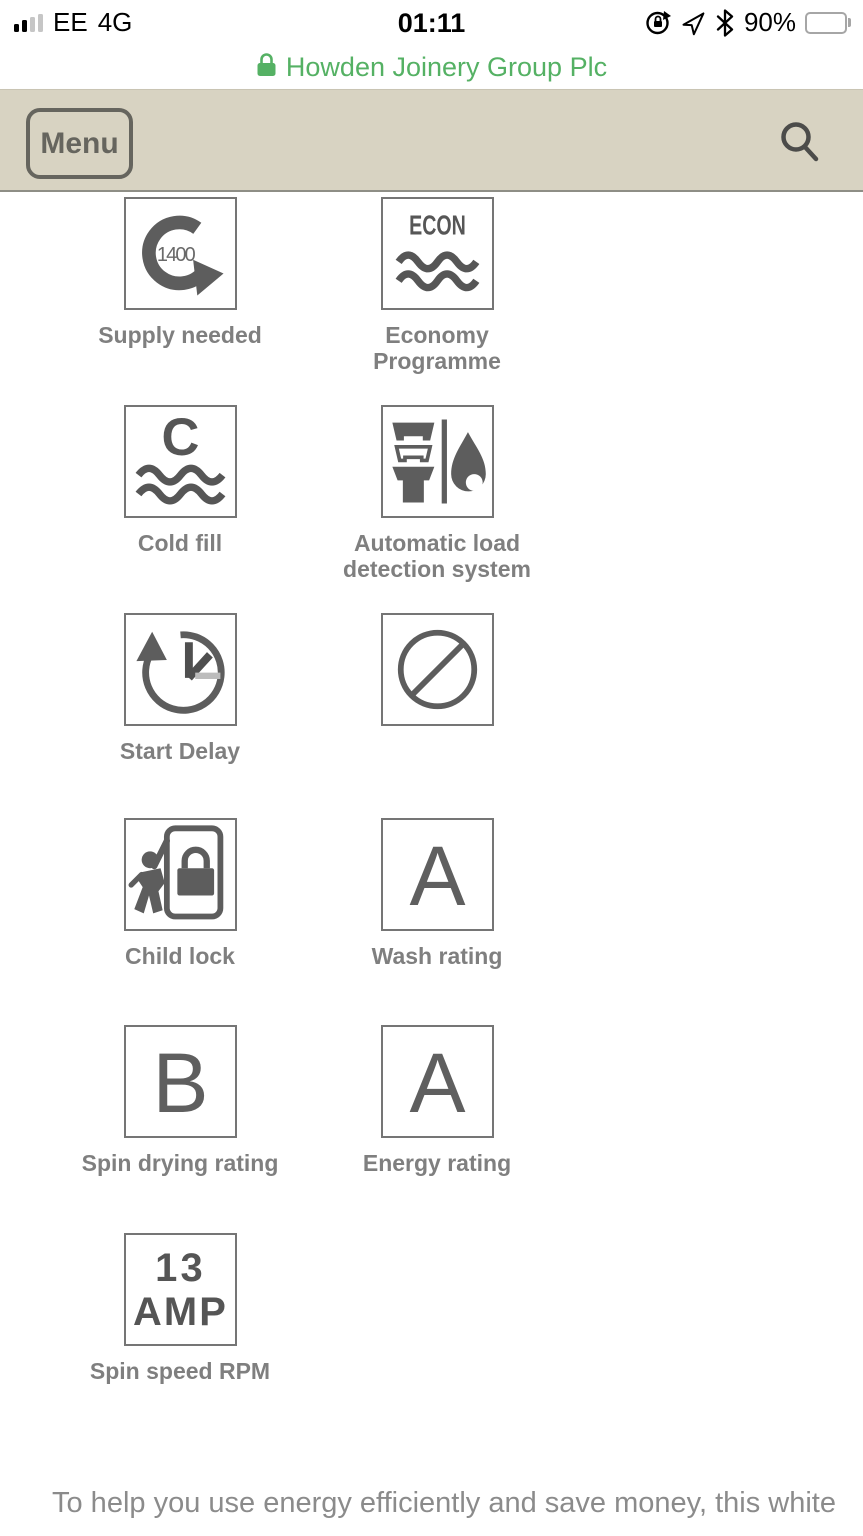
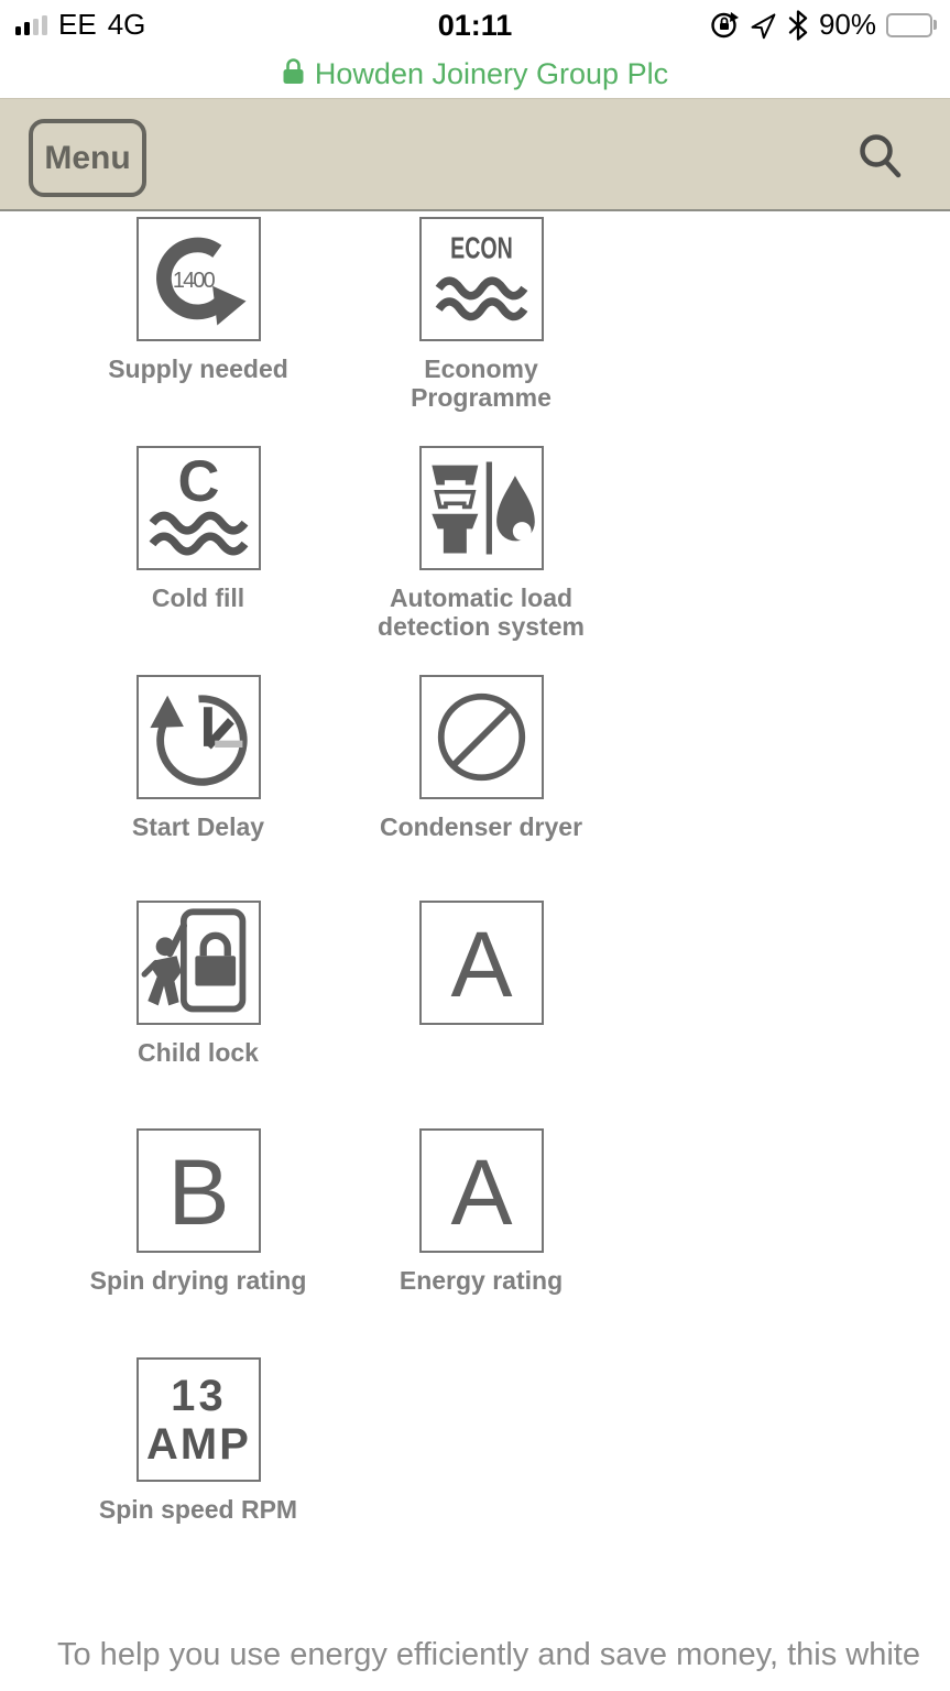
  EE
  4G
  01:11
  90%
  Howden Joinery Group Plc
  Menu
  1400
  Supply needed
  ECON
  Economy Programme
  C
  Cold fill
  Automatic load detection system
  Start Delay
+ Condenser dryer
  Child lock
  A
- Wash rating
  B
  Spin drying rating
  A
  Energy rating
  13
  AMP
  Spin speed RPM
  To help you use energy efficiently and save money, this white
